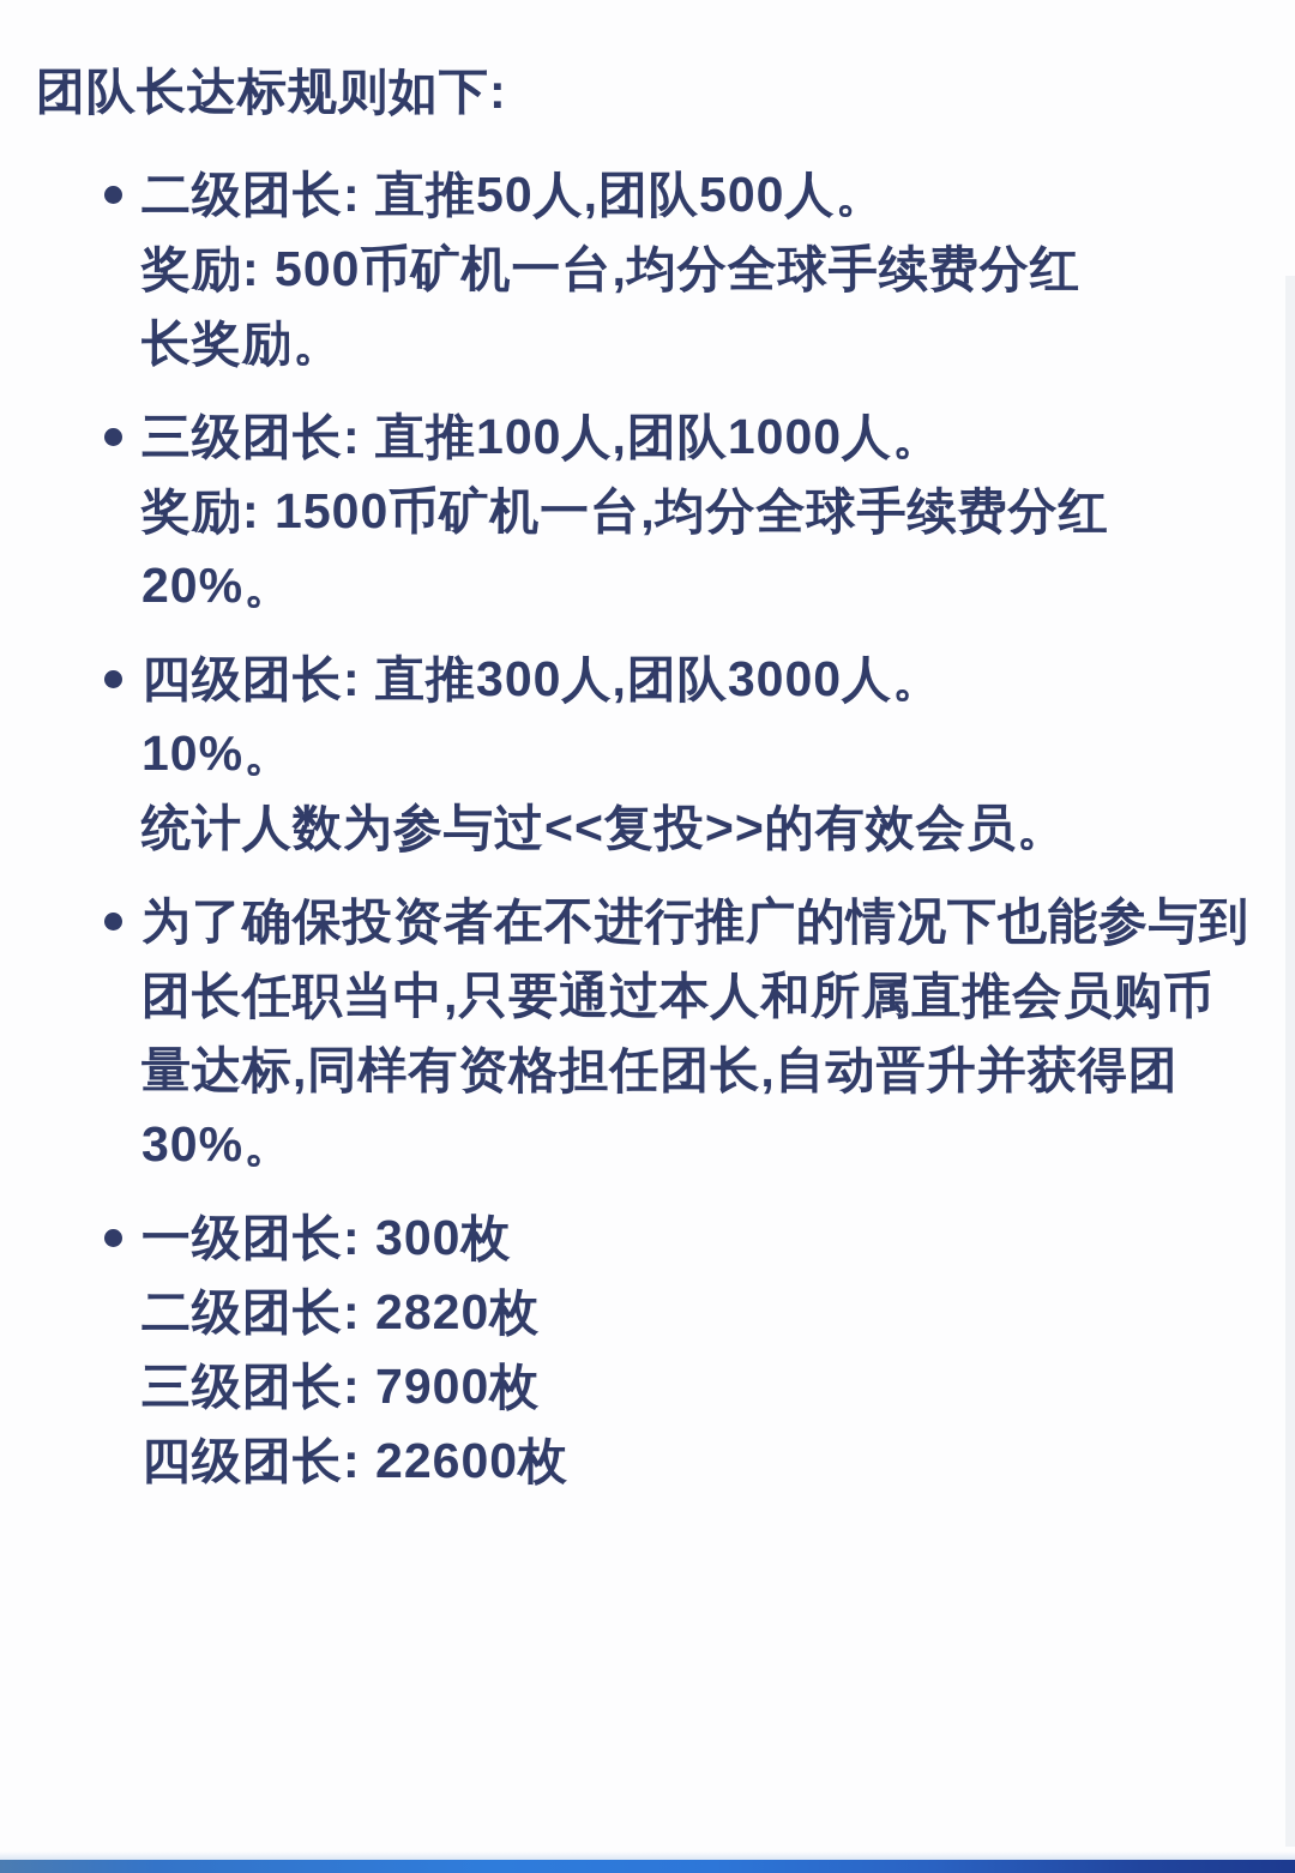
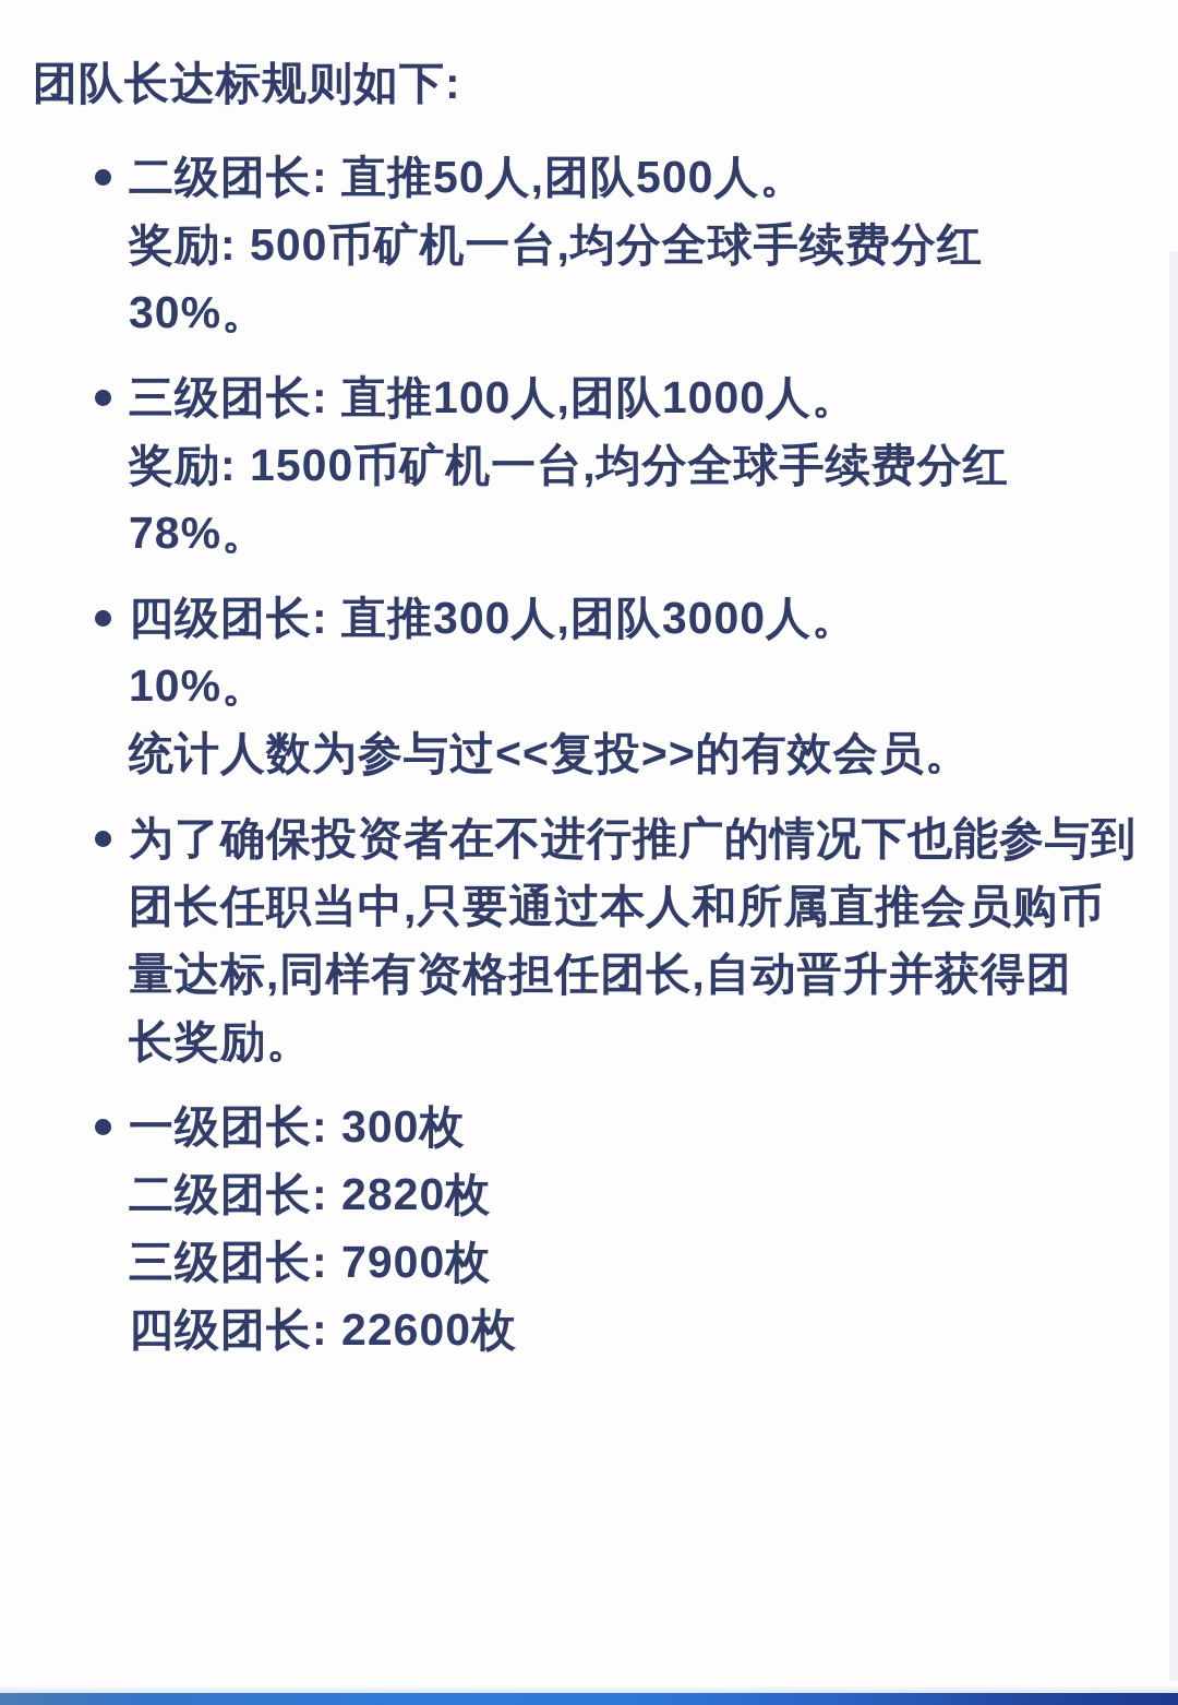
  团队长达标规则如下:
  二级团长: 直推50人,团队500人。
  奖励: 500币矿机一台,均分全球手续费分红
- 长奖励。
+ 30%。
  三级团长: 直推100人,团队1000人。
  奖励: 1500币矿机一台,均分全球手续费分红
- 20%。
+ 78%。
  四级团长: 直推300人,团队3000人。
  10%。
  统计人数为参与过<<复投>>的有效会员。
  为了确保投资者在不进行推广的情况下也能参与到
  团长任职当中,只要通过本人和所属直推会员购币
  量达标,同样有资格担任团长,自动晋升并获得团
- 30%。
+ 长奖励。
  一级团长: 300枚
  二级团长: 2820枚
  三级团长: 7900枚
  四级团长: 22600枚
